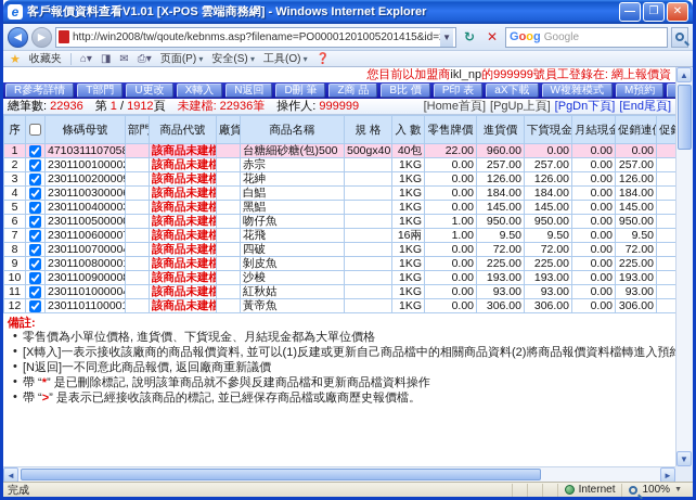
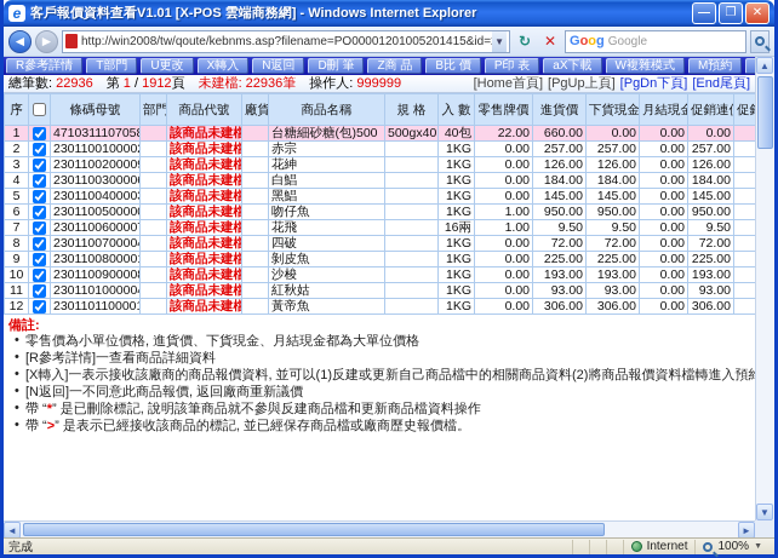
  e
  客戶報價資料查看V1.01 [X-POS 雲端商務網] - Windows Internet Explorer
  —
  ❐
  ✕
  ◄
  ►
  http://win2008/tw/qoute/kebnms.asp?filename=PO00001201005201415&id=
  ▼
  ↻
  ✕
  Goog
  Google
- ★
- 收藏夹
- ⌂▾
- ◨
- ✉
- ⎙▾
- 页面(P)
- 安全(S)
- 工具(O)
- ❓
- 您目前以加盟商ikl_np的999999號員工登錄在: 網上報價資
  R參考詳情
  T部門
  U更改
  X轉入
  N返回
  D刪 筆
  Z商 品
  B比 價
  P印 表
  aX下載
  W複雜模式
  M預約
  總筆數: 22936 第 1 / 1912頁 未建檔: 22936筆 操作人: 999999
  [Home首頁] [PgUp上頁] [PgDn下頁] [End尾頁]
  序		條碼母號	部門	商品代號	廠貨	商品名稱	規 格	入 數	零售牌價	進貨價	下貨現金	月結現金	促銷連	促
- 1		471031110705		該商品未建檔		台糖細砂糖(包)500	500gx40	40包	22.00	960.00	0.00	0.00	0.00
+ 1		471031110705		該商品未建檔		台糖細砂糖(包)500	500gx40	40包	22.00	660.00	0.00	0.00	0.00
  2		230110010000		該商品未建檔		赤宗		1KG	0.00	257.00	257.00	0.00	257.00
  3		230110020000		該商品未建檔		花紳		1KG	0.00	126.00	126.00	0.00	126.00
  4		230110030000		該商品未建檔		白鯧		1KG	0.00	184.00	184.00	0.00	184.00
  5		230110040000		該商品未建檔		黑鯧		1KG	0.00	145.00	145.00	0.00	145.00
  6		230110050000		該商品未建檔		吻仔魚		1KG	1.00	950.00	950.00	0.00	950.00
  7		230110060000		該商品未建檔		花飛		16兩	1.00	9.50	9.50	0.00	9.50
  8		230110070000		該商品未建檔		四破		1KG	0.00	72.00	72.00	0.00	72.00
  9		230110080000		該商品未建檔		剝皮魚		1KG	0.00	225.00	225.00	0.00	225.00
  10		230110090000		該商品未建檔		沙梭		1KG	0.00	193.00	193.00	0.00	193.00
  11		230110100000		該商品未建檔		紅秋姑		1KG	0.00	93.00	93.00	0.00	93.00
  12		2301101100001		該商品未建檔		黃帝魚		1KG	0.00	306.00	306.00	0.00	306.00
  備註:
  零售價為小單位價格, 進貨價、下貨現金、月結現金都為大單位價格
+ [R參考詳情]一查看商品詳細資料
  [X轉入]一表示接收該廠商的商品報價資料, 並可以(1)反建或更新自己商品檔中的相關商品資料(2)將商品報價資料檔轉進入預約
  [N返回]一不同意此商品報價, 返回廠商重新議價
  帶 “*” 是已刪除標記, 說明該筆商品就不參與反建商品檔和更新商品檔資料操作
  帶 “>” 是表示已經接收該商品的標記, 並已經保存商品檔或廠商歷史報價檔。
  ▲
  ▼
  ◄
  ►
  完成
  Internet
  100%
